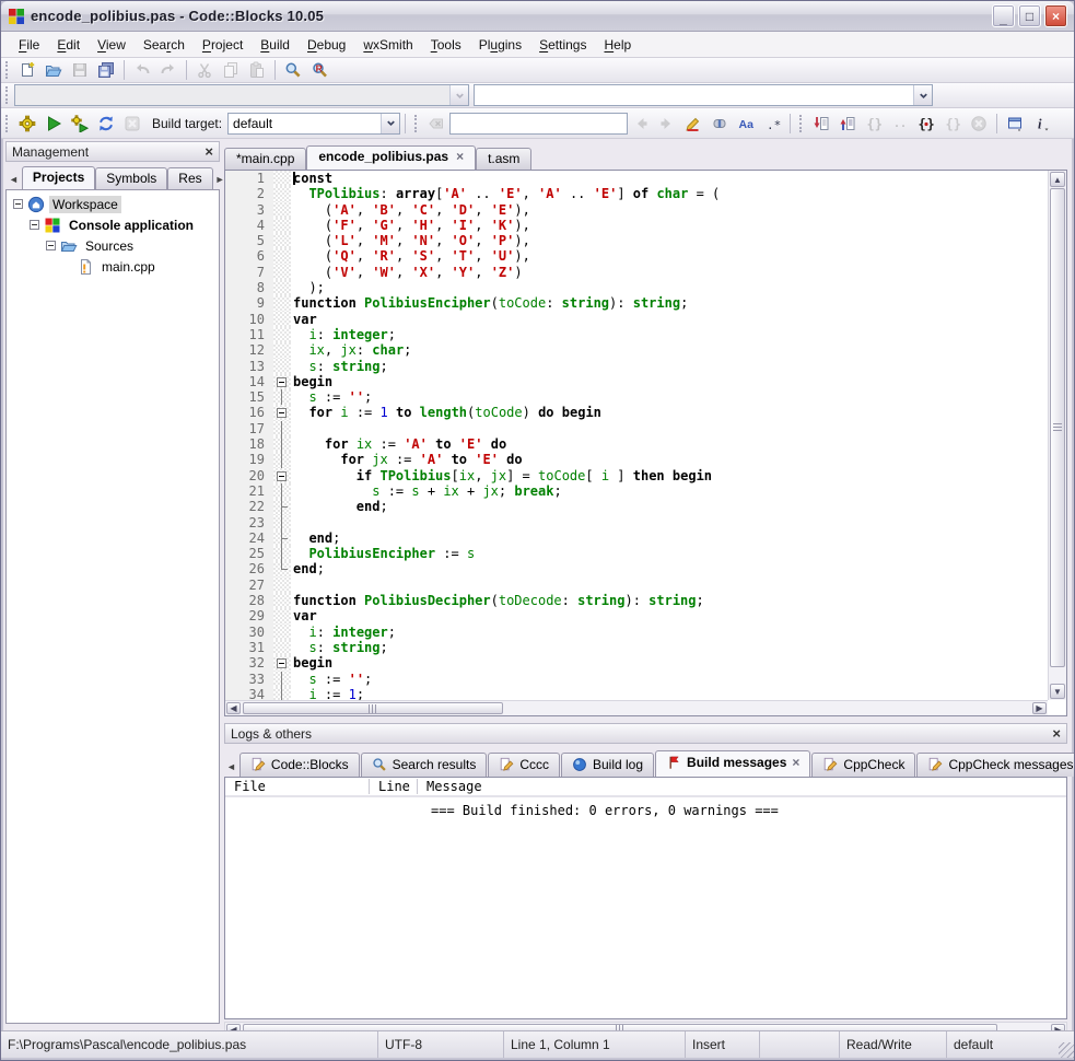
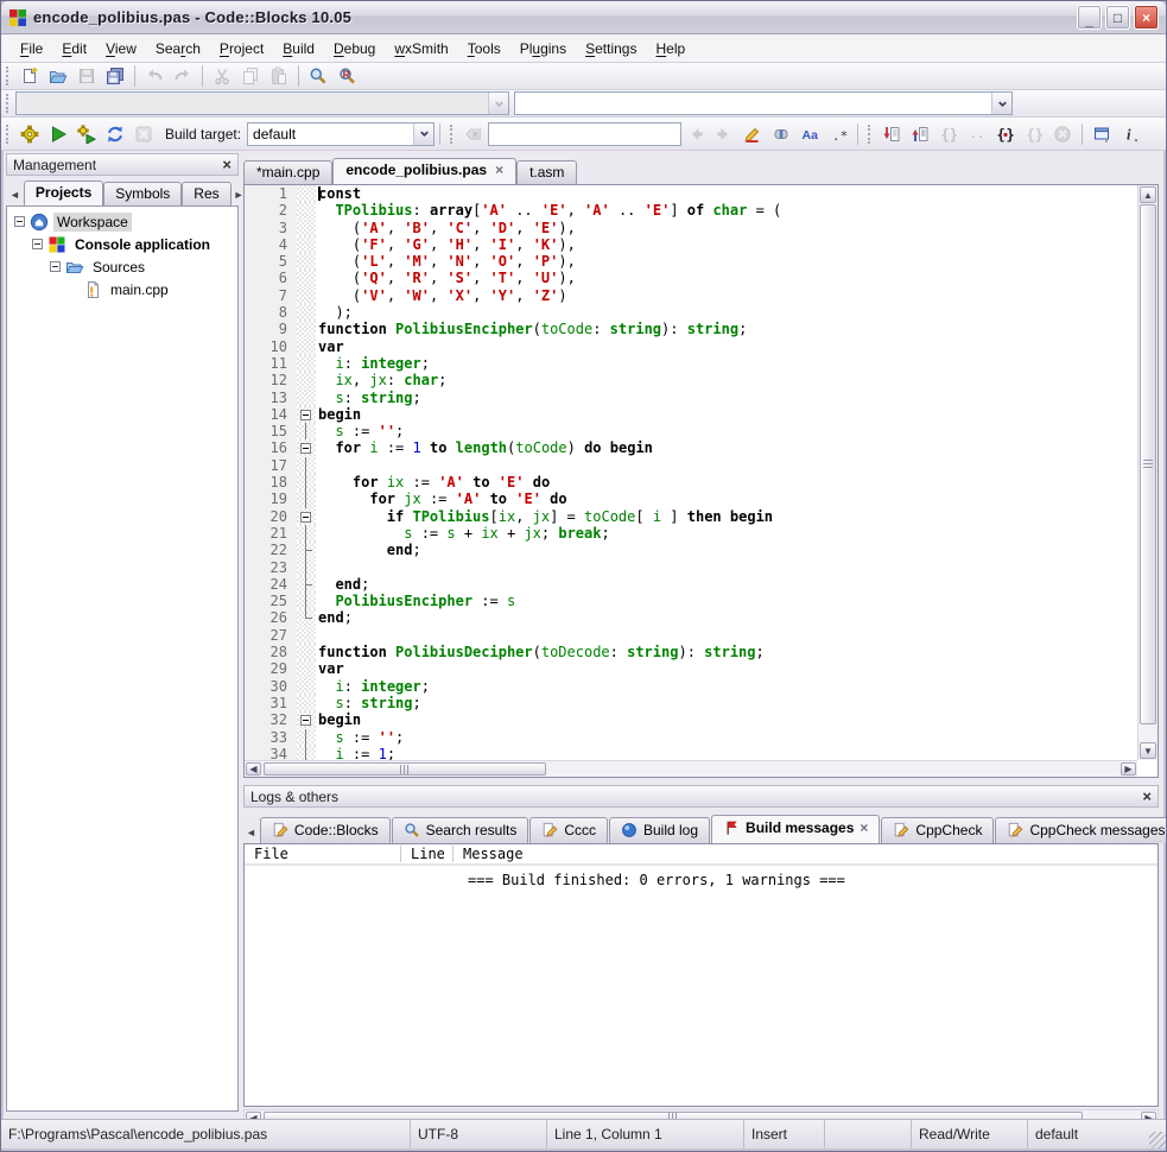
  encode_polibius.pas - Code::Blocks 10.05
  _
  □
  ×
  File
  Edit
  View
  Search
  Project
  Build
  Debug
  wxSmith
  Tools
  Plugins
  Settings
  Help
  R
  Build target:
  default
  Aa
  .*
  {}
  ..
  {
  }
  {}
  i
  Management
  ×
  ◄
  Projects
  Symbols
  Res
  ►
  Workspace
  Console application
  Sources
  main.cpp
  *main.cpp
  encode_polibius.pas
  ×
  t.asm
  1
  const
  2
  TPolibius: array['A' .. 'E', 'A' .. 'E'] of char = (
  3
  ('A', 'B', 'C', 'D', 'E'),
  4
  ('F', 'G', 'H', 'I', 'K'),
  5
  ('L', 'M', 'N', 'O', 'P'),
  6
  ('Q', 'R', 'S', 'T', 'U'),
  7
  ('V', 'W', 'X', 'Y', 'Z')
  8
  );
  9
  function PolibiusEncipher(toCode: string): string;
  10
  var
  11
  i: integer;
  12
  ix, jx: char;
  13
  s: string;
  14
  begin
  15
  s := '';
  16
  for i := 1 to length(toCode) do begin
  17
  18
  for ix := 'A' to 'E' do
  19
  for jx := 'A' to 'E' do
  20
  if TPolibius[ix, jx] = toCode[ i ] then begin
  21
  s := s + ix + jx; break;
  22
  end;
  23
  24
  end;
  25
  PolibiusEncipher := s
  26
  end;
  27
  28
  function PolibiusDecipher(toDecode: string): string;
  29
  var
  30
  i: integer;
  31
  s: string;
  32
  begin
  33
  s := '';
  34
  i := 1;
  ▲
  ▼
  ◀
  ▶
  Logs & others
  ×
  ◄
  Code::Blocks
  Search results
  Cccc
  Build log
  Build messages
  ×
  CppCheck
  CppCheck messages
  File
  Line
  Message
- === Build finished: 0 errors, 0 warnings ===
+ === Build finished: 0 errors, 1 warnings ===
  ◀
  ▶
  F:\Programs\Pascal\encode_polibius.pas
  UTF-8
  Line 1, Column 1
  Insert
  Read/Write
  default
